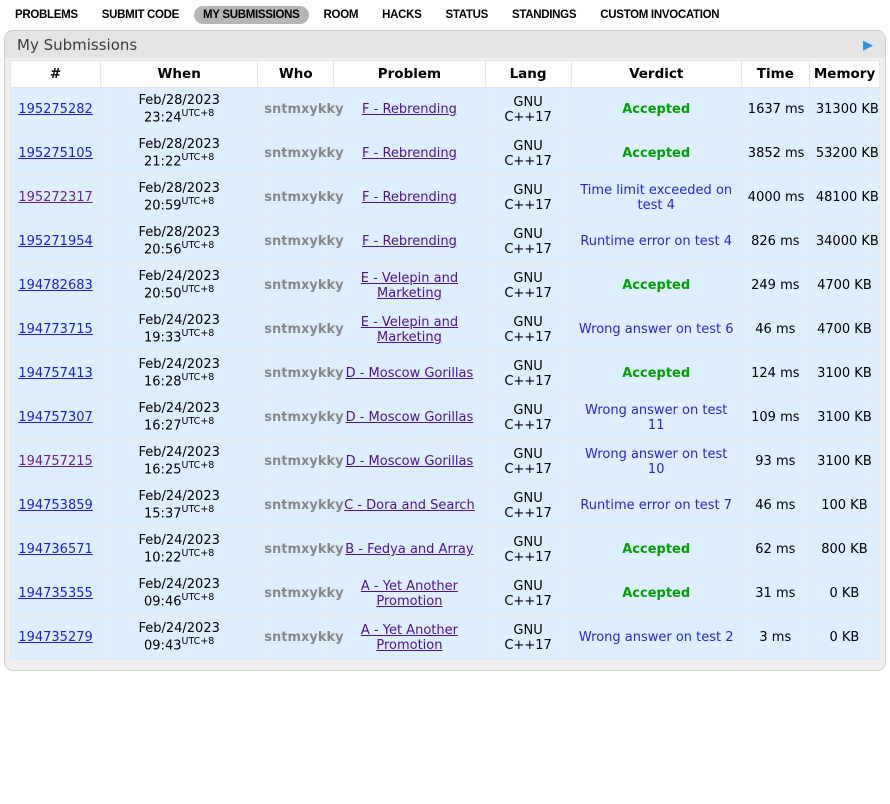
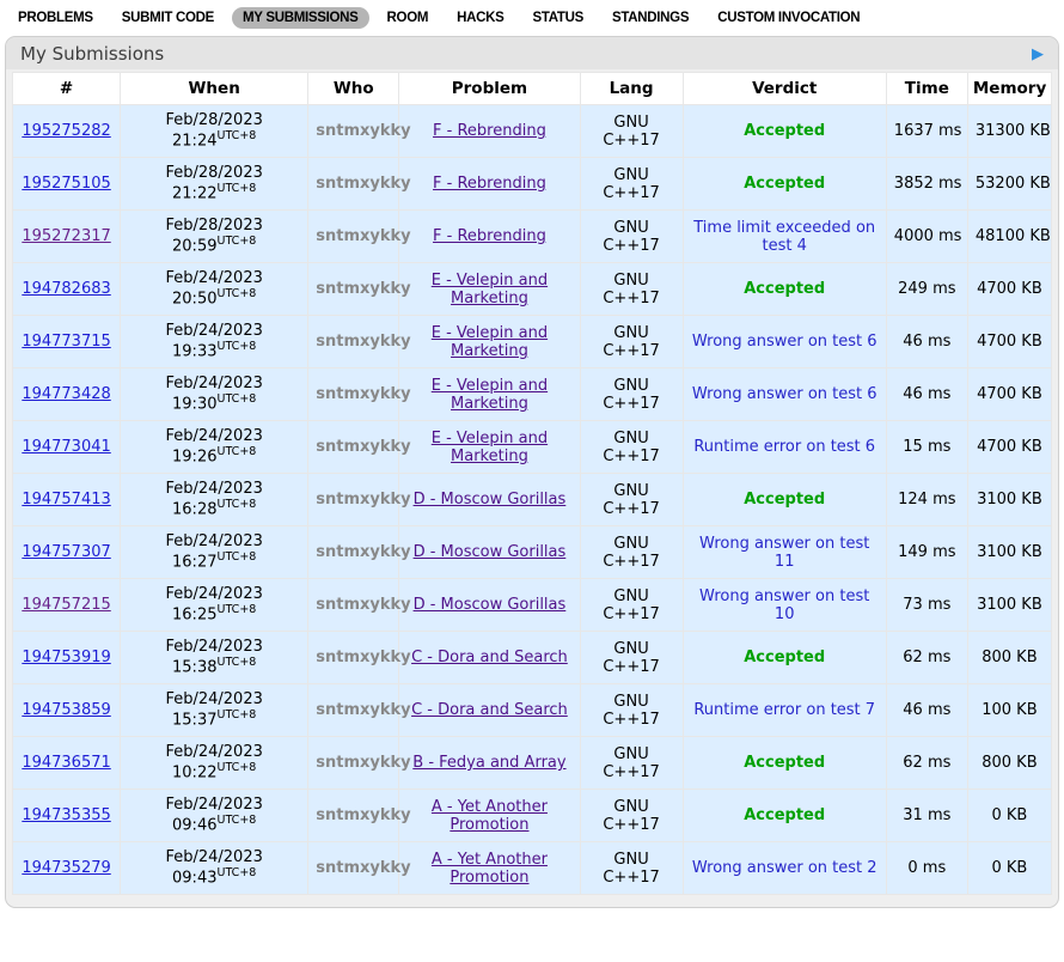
  PROBLEMS
  SUBMIT CODE
  MY SUBMISSIONS
  ROOM
  HACKS
  STATUS
  STANDINGS
  CUSTOM INVOCATION
  My Submissions
  ▶
  #	When	Who	Problem	Lang	Verdict	Time	Memory
- 195275282	Feb/28/2023 23:24UTC+8	sntmxykky	F - Rebrending	GNU C++17	Accepted	1637 ms	31300 KB
+ 195275282	Feb/28/2023 21:24UTC+8	sntmxykky	F - Rebrending	GNU C++17	Accepted	1637 ms	31300 KB
  195275105	Feb/28/2023 21:22UTC+8	sntmxykky	F - Rebrending	GNU C++17	Accepted	3852 ms	53200 KB
  195272317	Feb/28/2023 20:59UTC+8	sntmxykky	F - Rebrending	GNU C++17	Time limit exceeded on test 4	4000 ms	48100 KB
- 195271954	Feb/28/2023 20:56UTC+8	sntmxykky	F - Rebrending	GNU C++17	Runtime error on test 4	826 ms	34000 KB
  194782683	Feb/24/2023 20:50UTC+8	sntmxykky	E - Velepin and Marketing	GNU C++17	Accepted	249 ms	4700 KB
  194773715	Feb/24/2023 19:33UTC+8	sntmxykky	E - Velepin and Marketing	GNU C++17	Wrong answer on test 6	46 ms	4700 KB
+ 194773428	Feb/24/2023 19:30UTC+8	sntmxykky	E - Velepin and Marketing	GNU C++17	Wrong answer on test 6	46 ms	4700 KB
+ 194773041	Feb/24/2023 19:26UTC+8	sntmxykky	E - Velepin and Marketing	GNU C++17	Runtime error on test 6	15 ms	4700 KB
  194757413	Feb/24/2023 16:28UTC+8	sntmxykky	D - Moscow Gorillas	GNU C++17	Accepted	124 ms	3100 KB
- 194757307	Feb/24/2023 16:27UTC+8	sntmxykky	D - Moscow Gorillas	GNU C++17	Wrong answer on test 11	109 ms	3100 KB
+ 194757307	Feb/24/2023 16:27UTC+8	sntmxykky	D - Moscow Gorillas	GNU C++17	Wrong answer on test 11	149 ms	3100 KB
- 194757215	Feb/24/2023 16:25UTC+8	sntmxykky	D - Moscow Gorillas	GNU C++17	Wrong answer on test 10	93 ms	3100 KB
+ 194757215	Feb/24/2023 16:25UTC+8	sntmxykky	D - Moscow Gorillas	GNU C++17	Wrong answer on test 10	73 ms	3100 KB
+ 194753919	Feb/24/2023 15:38UTC+8	sntmxykky	C - Dora and Search	GNU C++17	Accepted	62 ms	800 KB
  194753859	Feb/24/2023 15:37UTC+8	sntmxykky	C - Dora and Search	GNU C++17	Runtime error on test 7	46 ms	100 KB
  194736571	Feb/24/2023 10:22UTC+8	sntmxykky	B - Fedya and Array	GNU C++17	Accepted	62 ms	800 KB
  194735355	Feb/24/2023 09:46UTC+8	sntmxykky	A - Yet Another Promotion	GNU C++17	Accepted	31 ms	0 KB
- 194735279	Feb/24/2023 09:43UTC+8	sntmxykky	A - Yet Another Promotion	GNU C++17	Wrong answer on test 2	3 ms	0 KB
+ 194735279	Feb/24/2023 09:43UTC+8	sntmxykky	A - Yet Another Promotion	GNU C++17	Wrong answer on test 2	0 ms	0 KB
